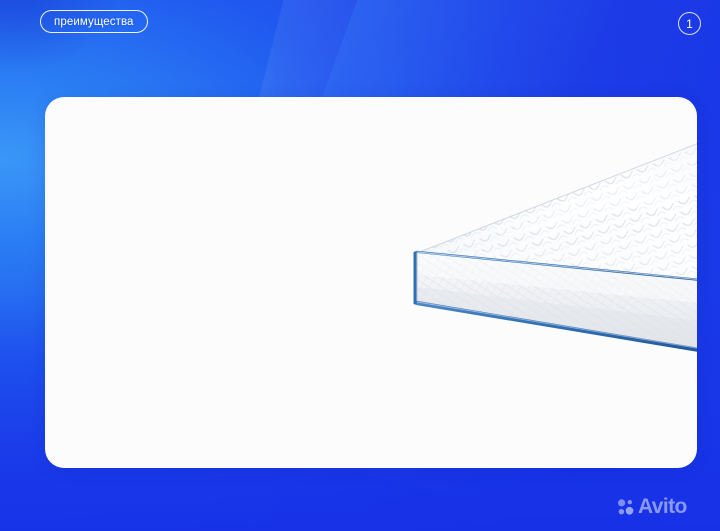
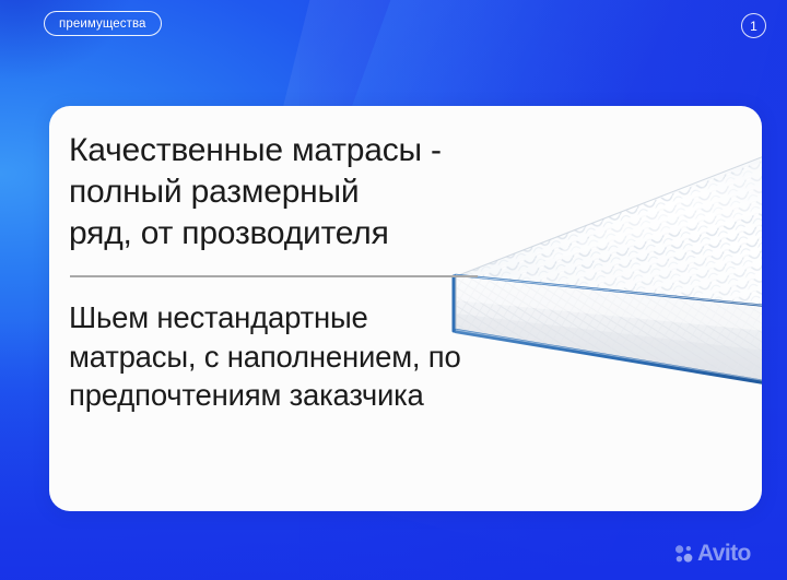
  преимущества
  1
+ Качественные матрасы -
+ полный размерный
+ ряд, от прозводителя
+ Шьем нестандартные
+ матрасы, с наполнением, по
+ предпочтениям заказчика
  Avito
